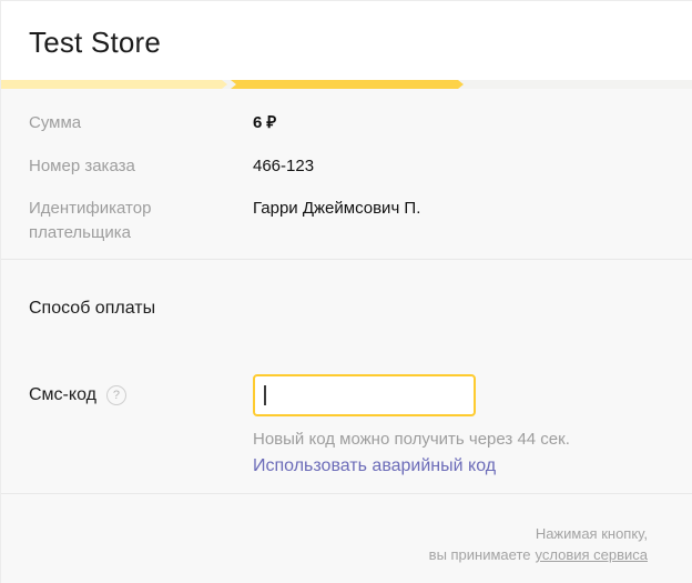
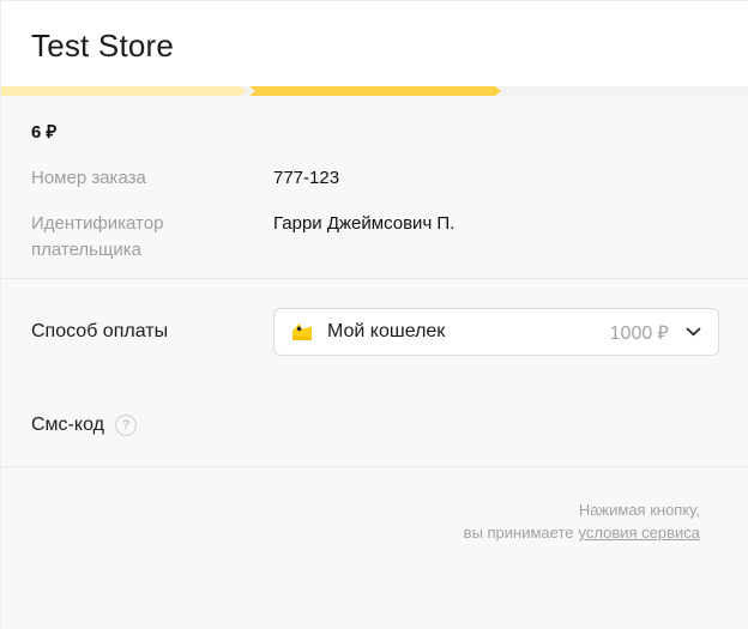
  Test Store
- Сумма
  6 ₽
  Номер заказа
- 466-123
+ 777-123
  Идентификатор плательщика
  Гарри Джеймсович П.
  Способ оплаты
+ Мой кошелек
+ 1000 ₽
  Смс-код
  ?
- Новый код можно получить через 44 сек.
- Использовать аварийный код
  Нажимая кнопку,
  вы принимаете условия сервиса
